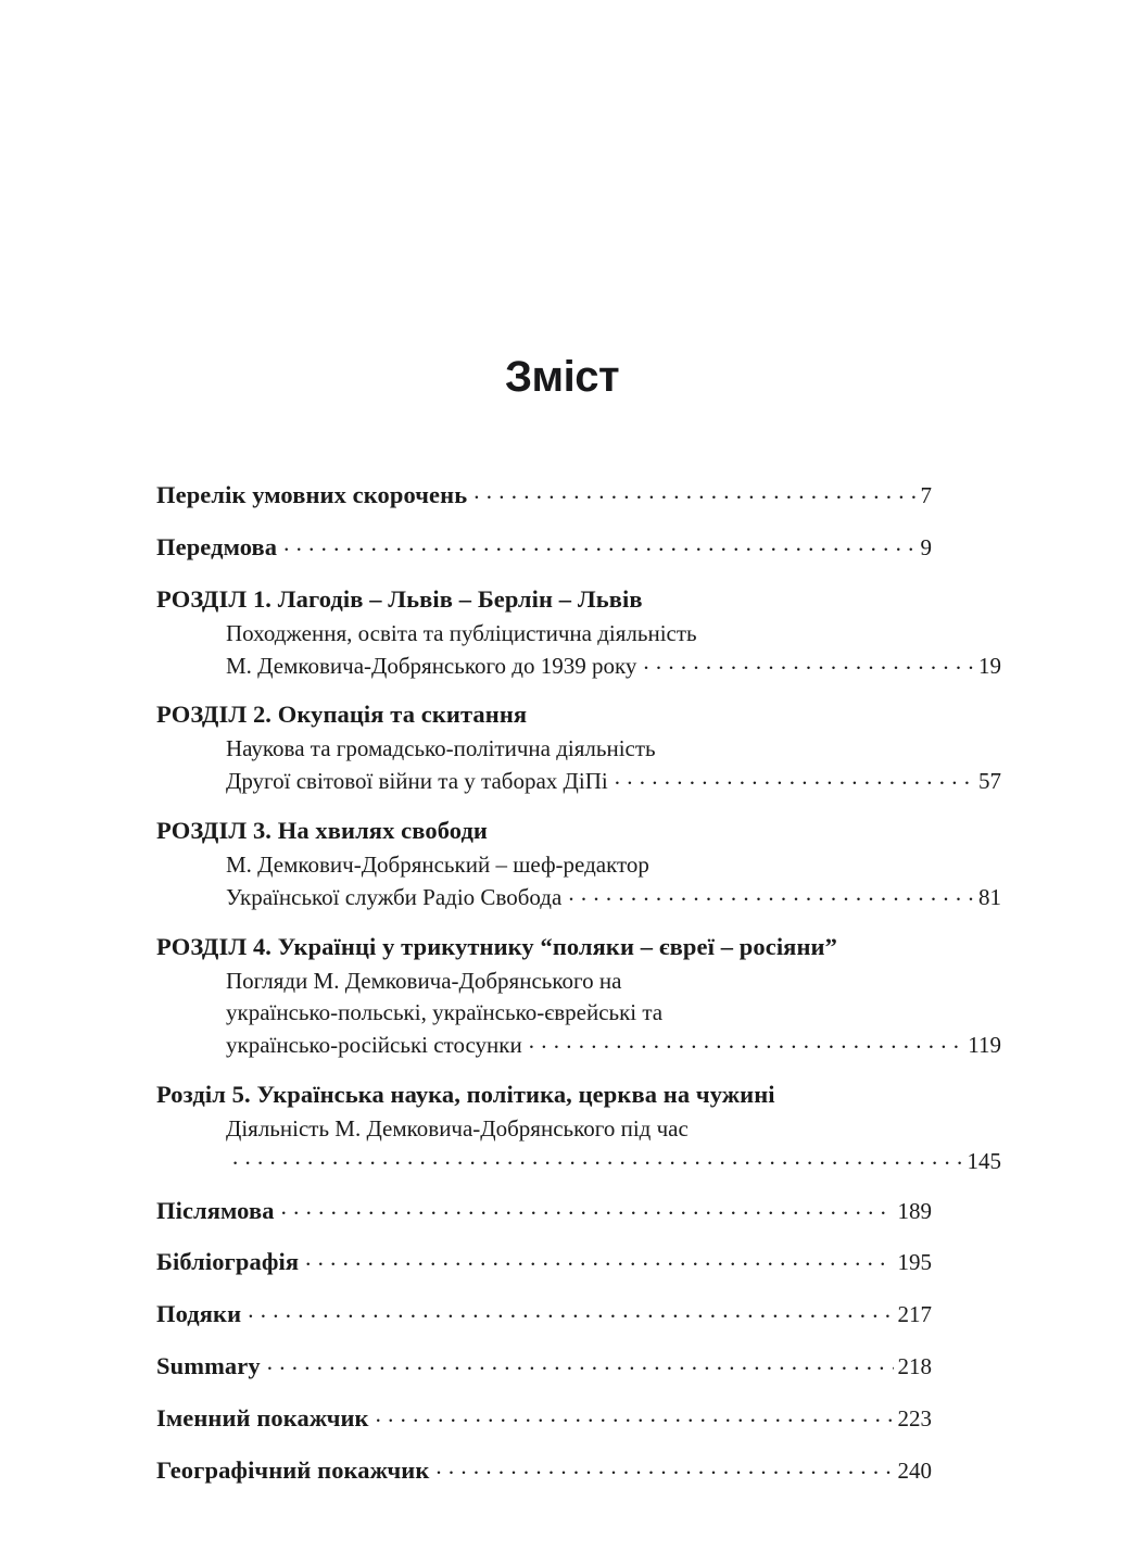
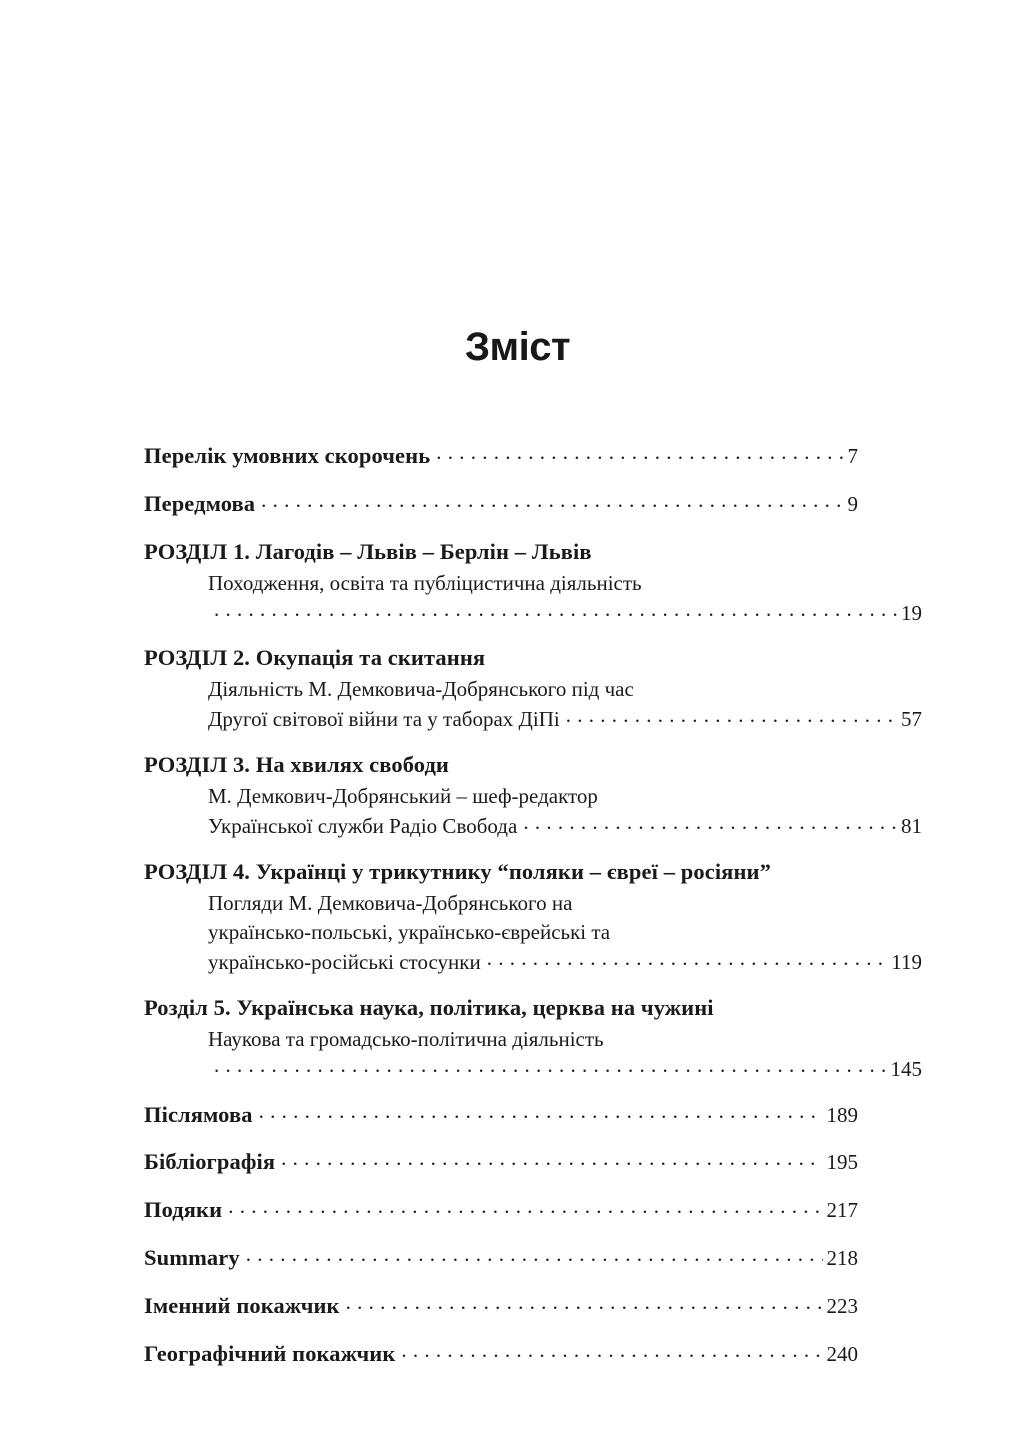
  Зміст
  Перелік умовних скорочень
  7
  Передмова
  9
  РОЗДІЛ 1. Лагодів – Львів – Берлін – Львів
  Походження, освіта та публіцистична діяльність
- М. Демковича-Добрянського до 1939 року
  19
  РОЗДІЛ 2. Окупація та скитання
- Наукова та громадсько-політична діяльність
+ Діяльність М. Демковича-Добрянського під час
  Другої світової війни та у таборах ДіПі
  57
  РОЗДІЛ 3. На хвилях свободи
  М. Демкович-Добрянський – шеф-редактор
  Української служби Радіо Свобода
  81
  РОЗДІЛ 4. Українці у трикутнику “поляки – євреї – росіяни”
  Погляди М. Демковича-Добрянського на
  українсько-польські, українсько-єврейські та
  українсько-російські стосунки
  119
  Розділ 5. Українська наука, політика, церква на чужині
- Діяльність М. Демковича-Добрянського під час
+ Наукова та громадсько-політична діяльність
  145
  Післямова
  189
  Бібліографія
  195
  Подяки
  217
  Summary
  218
  Іменний покажчик
  223
  Географічний покажчик
  240
